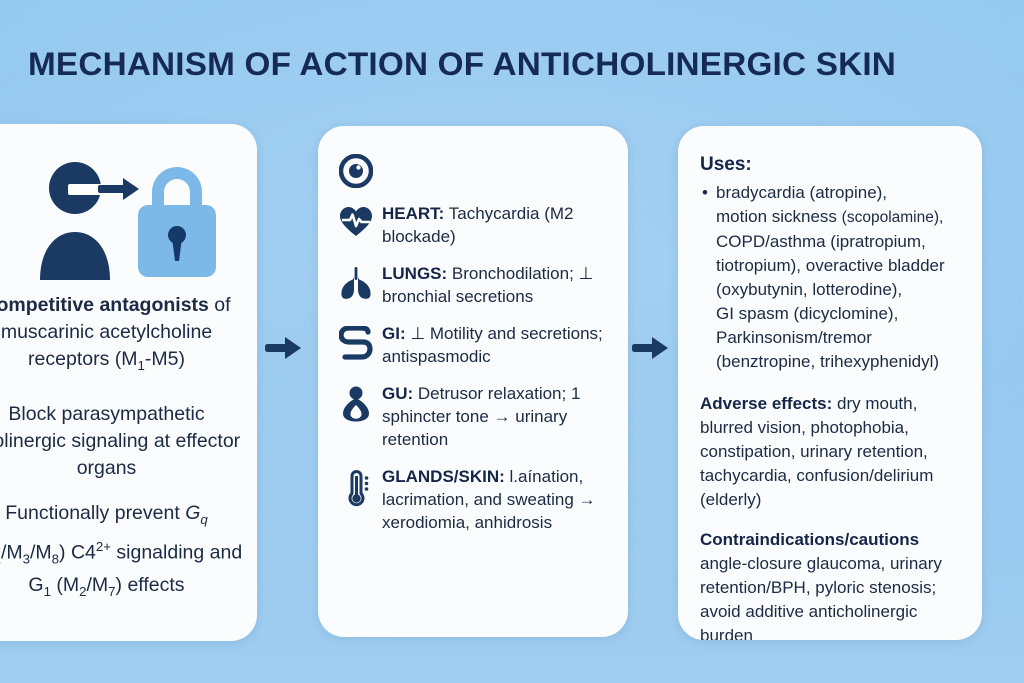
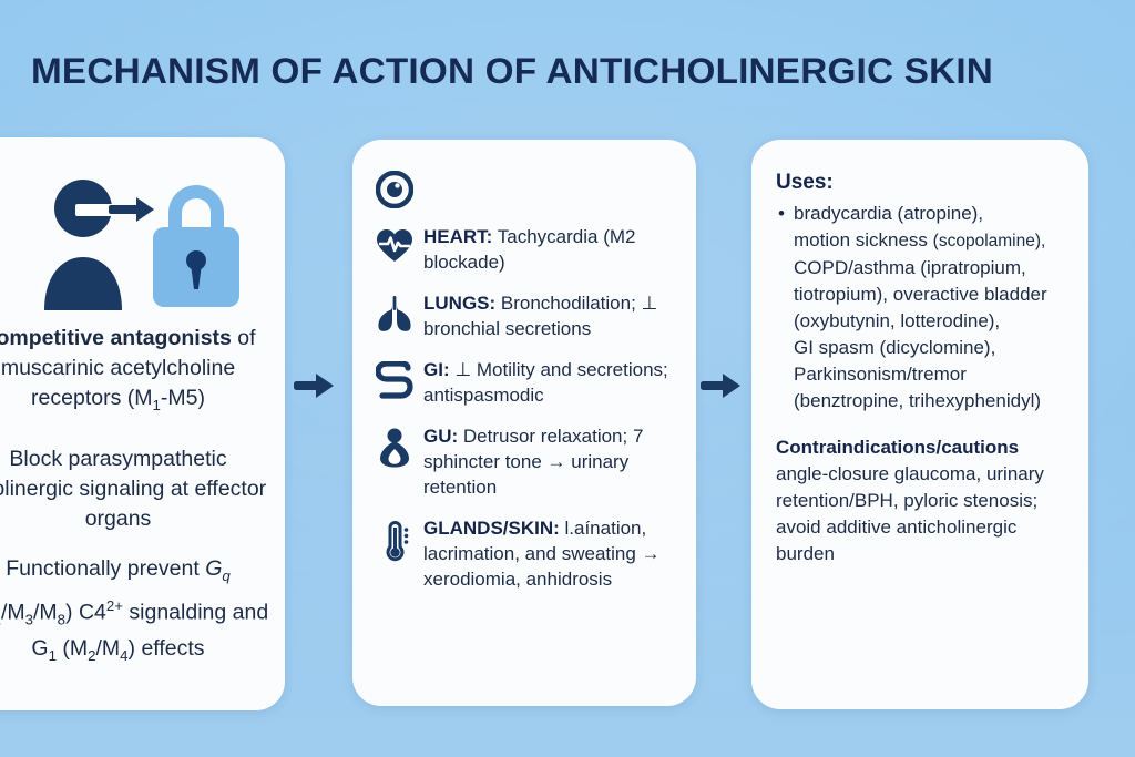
  MECHANISM OF ACTION OF ANTICHOLINERGIC SKIN
  ompetitive antagonists of muscarinic acetylcholine receptors (M1-M5)
  Block parasympathetic linergic signaling at effector organs
- Functionally prevent Gq/M3/M8) C42+ signalding and G1 (M2/M7) effects
+ Functionally prevent Gq/M3/M8) C42+ signalding and G1 (M2/M4) effects
  HEART: Tachycardia (M2 blockade)
  LUNGS: Bronchodilation; ⊥ bronchial secretions
  GI: ⊥ Motility and secretions; antispasmodic
- GU: Detrusor relaxation; 1 sphincter tone → urinary retention
+ GU: Detrusor relaxation; 7 sphincter tone → urinary retention
  GLANDS/SKIN: l.aínation, lacrimation, and sweating → xerodiomia, anhidrosis
  Uses:
  bradycardia (atropine),
  motion sickness (scopolamine),
  COPD/asthma (ipratropium,
  tiotropium), overactive bladder
  (oxybutynin, lotterodine),
  GI spasm (dicyclomine),
  Parkinsonism/tremor
  (benztropine, trihexyphenidyl)
- Adverse effects: dry mouth, blurred vision, photophobia, constipation, urinary retention, tachycardia, confusion/delirium (elderly)
  Contraindications/cautions
  angle-closure glaucoma, urinary retention/BPH, pyloric stenosis; avoid additive anticholinergic burden
